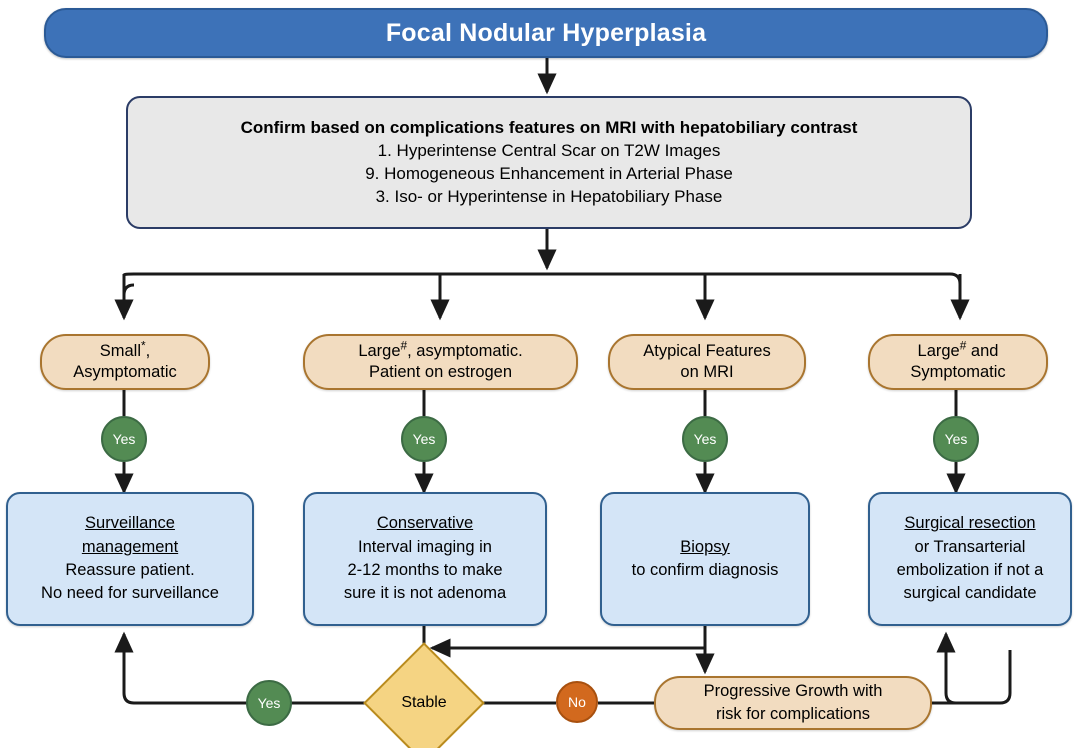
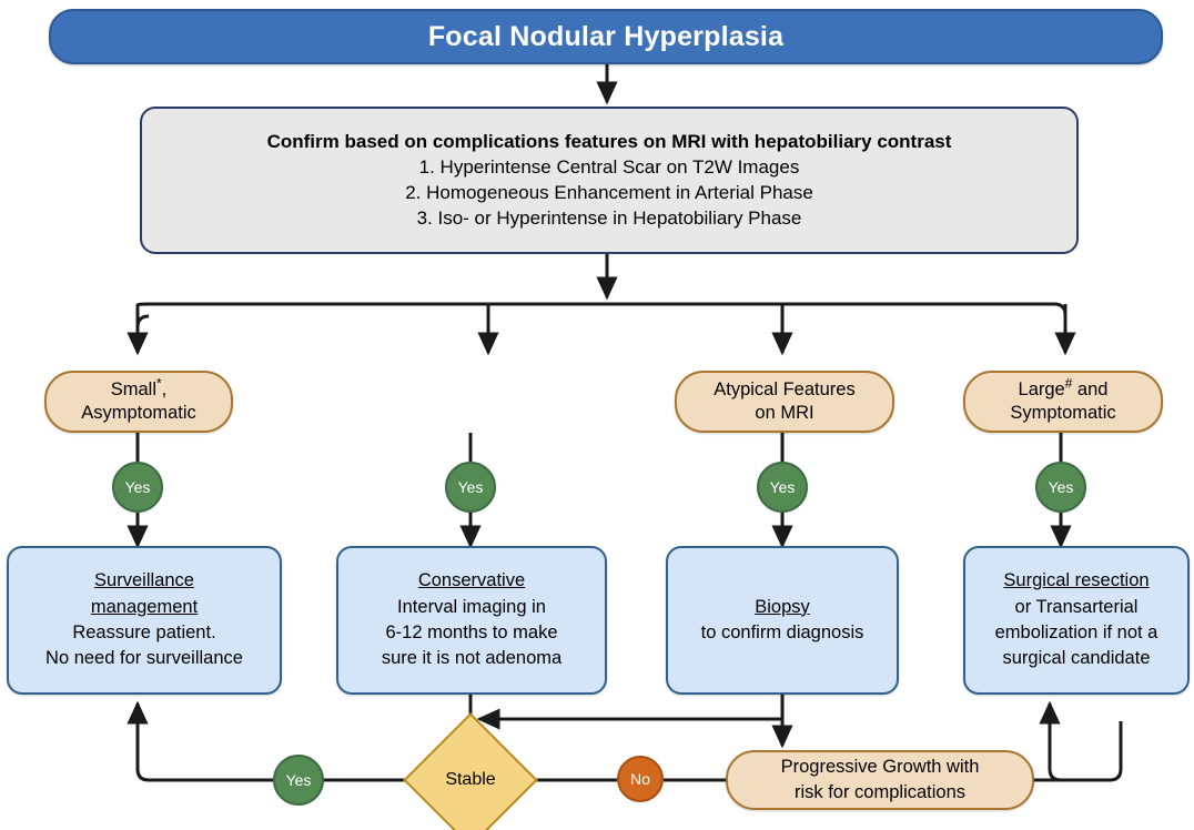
  Focal Nodular Hyperplasia
  Confirm based on complications features on MRI with hepatobiliary contrast
  1. Hyperintense Central Scar on T2W Images
- 9. Homogeneous Enhancement in Arterial Phase
+ 2. Homogeneous Enhancement in Arterial Phase
  3. Iso- or Hyperintense in Hepatobiliary Phase
  Small*,
  Asymptomatic
- Large#, asymptomatic.
- Patient on estrogen
  Atypical Features
  on MRI
  Large# and
  Symptomatic
  Yes
  Yes
  Yes
  Yes
  Surveillance
  management
  Reassure patient.
  No need for surveillance
  Conservative
  Interval imaging in
- 2-12 months to make
+ 6-12 months to make
  sure it is not adenoma
  Biopsy
  to confirm diagnosis
  Surgical resection
  or Transarterial
  embolization if not a
  surgical candidate
  Yes
  Stable
  No
  Progressive Growth with
  risk for complications
